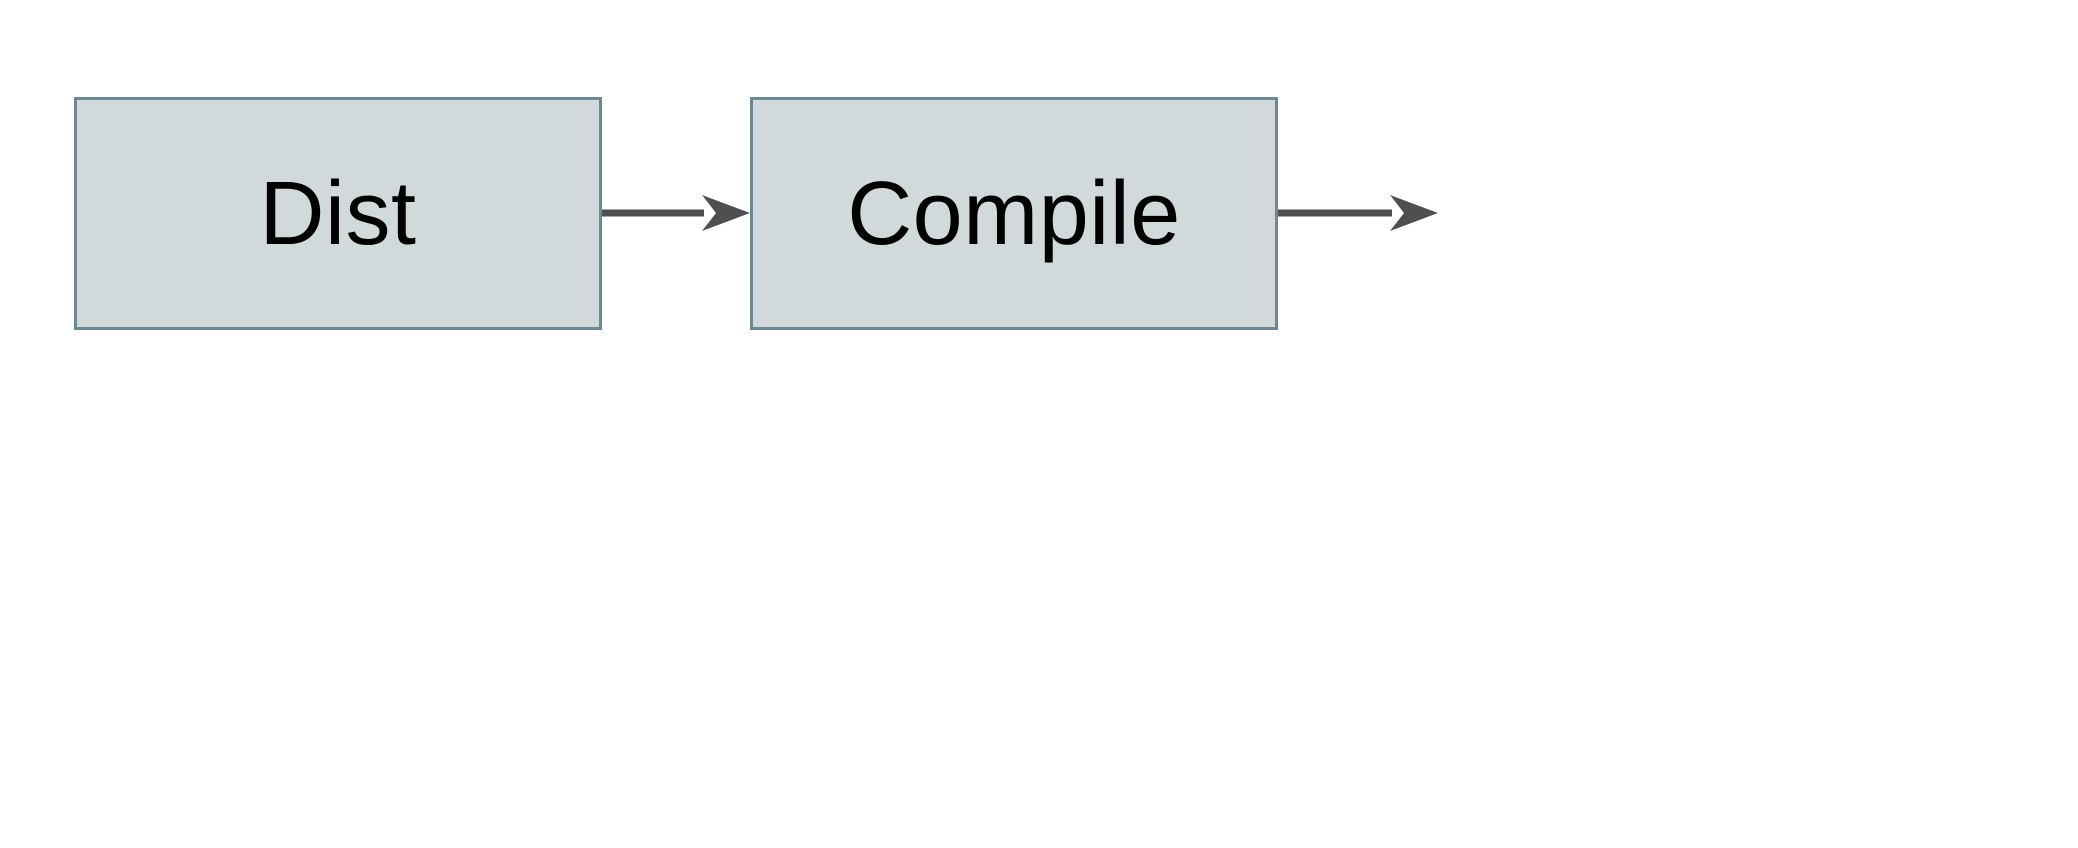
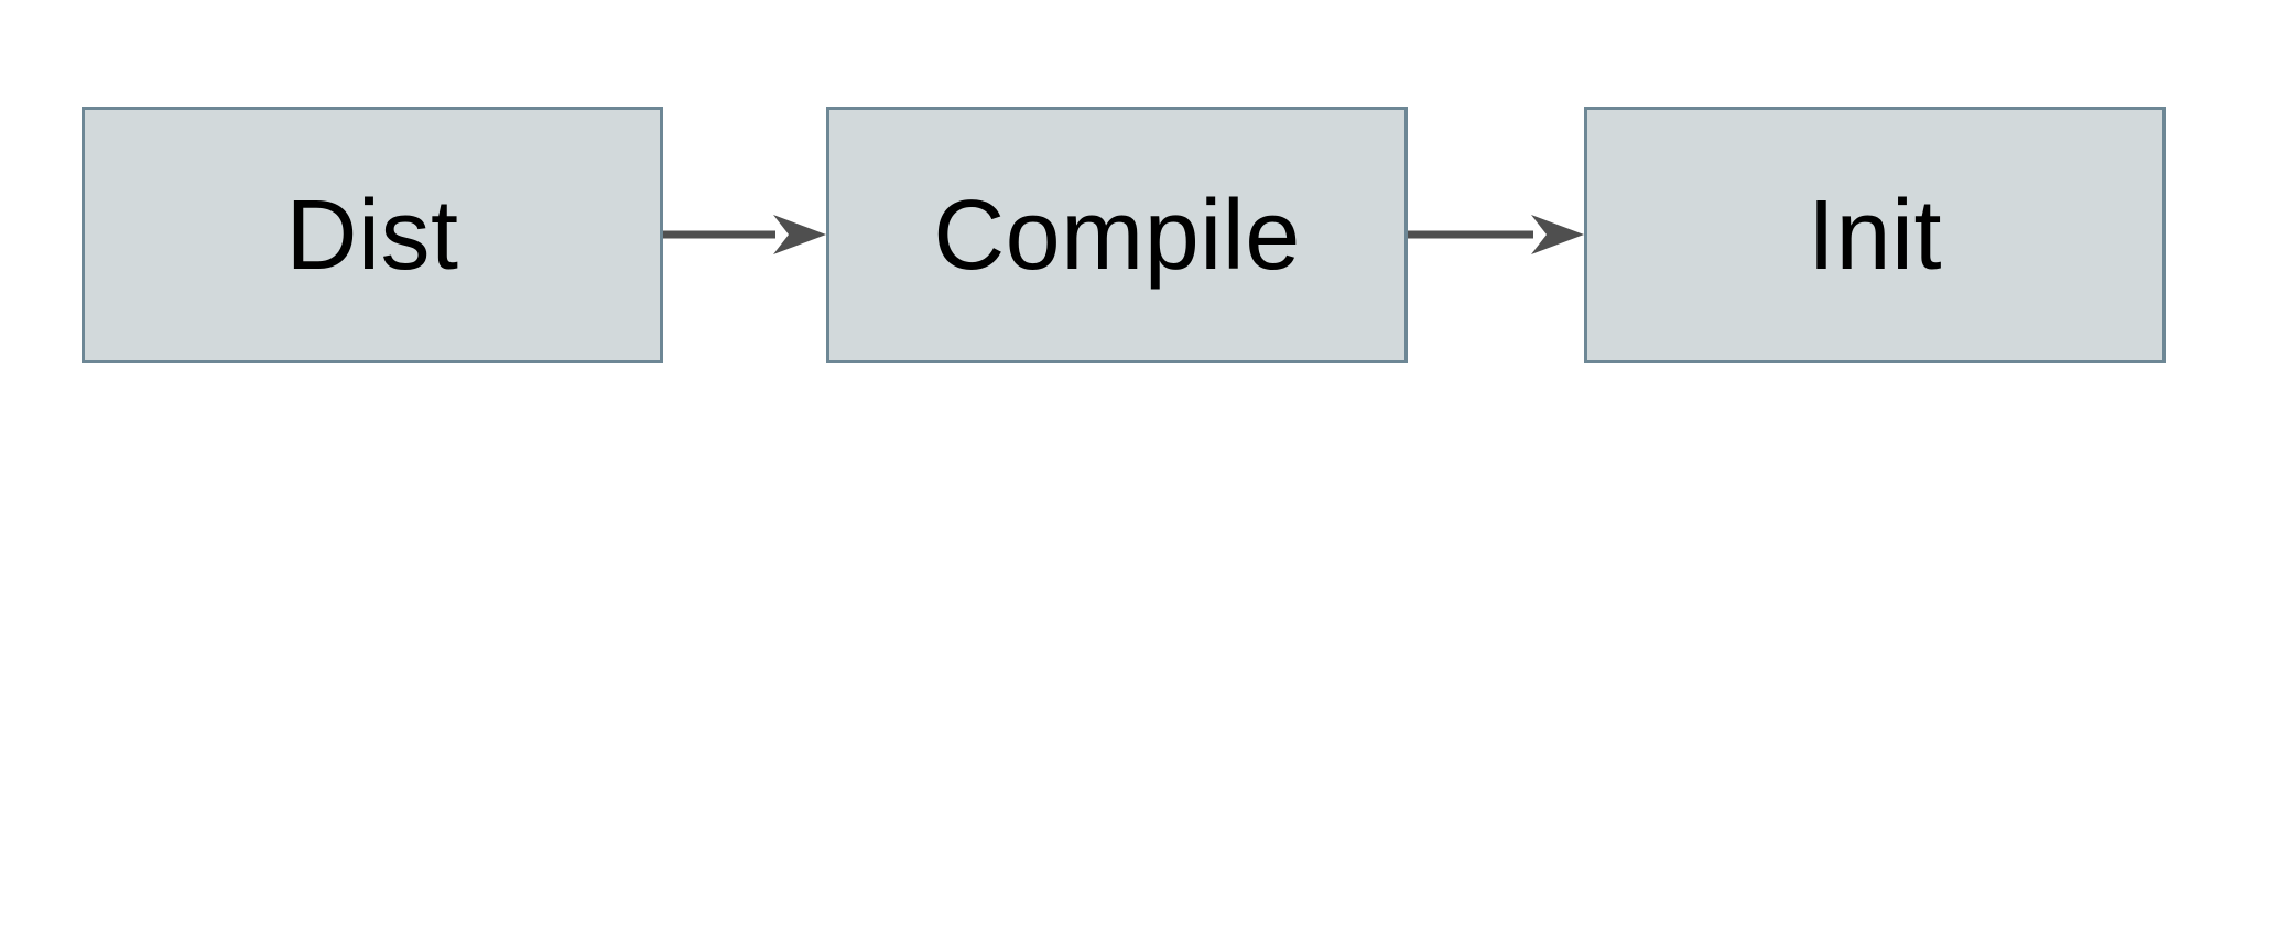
  Dist
  Compile
+ Init
